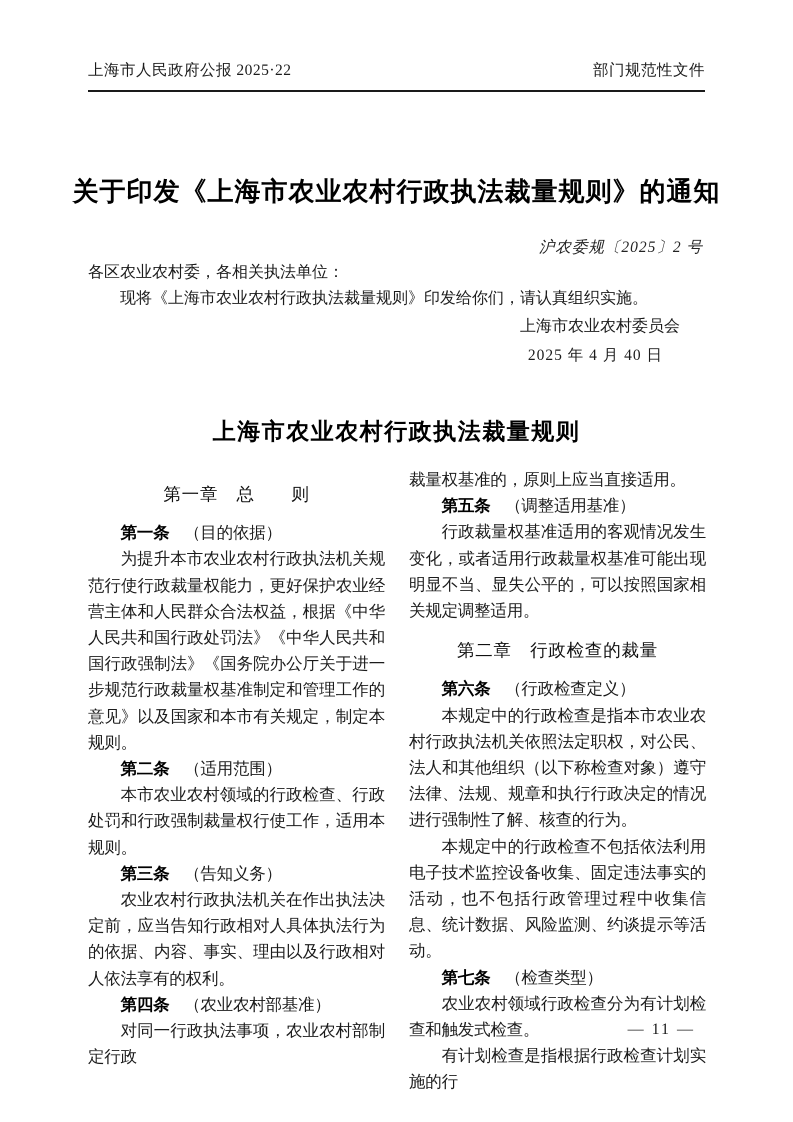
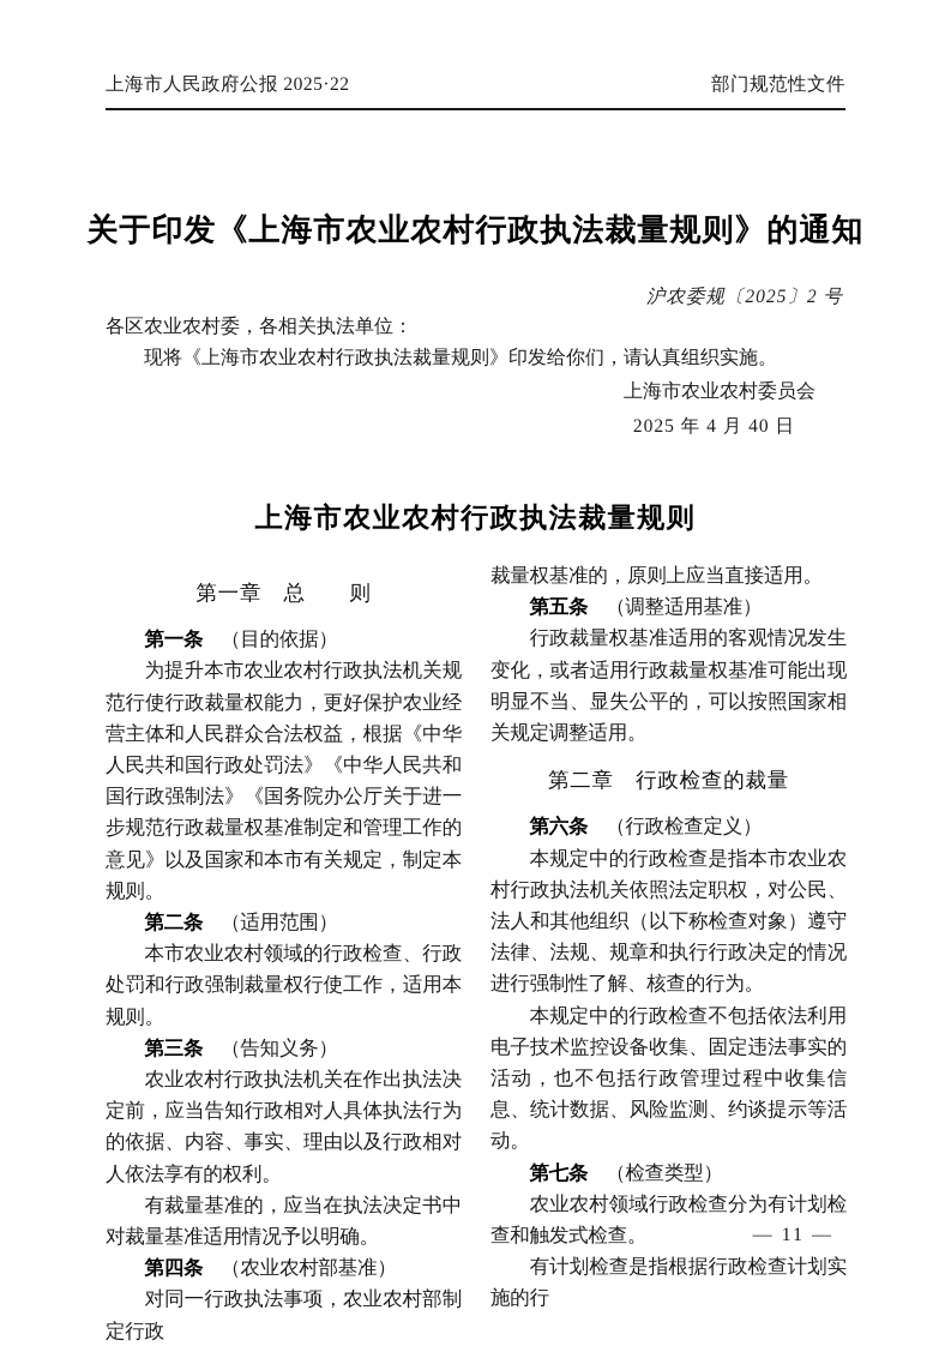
  上海市人民政府公报 2025·22
  部门规范性文件
  关于印发《上海市农业农村行政执法裁量规则》的通知
  沪农委规〔2025〕2 号
  各区农业农村委，各相关执法单位：
  现将《上海市农业农村行政执法裁量规则》印发给你们，请认真组织实施。
  上海市农业农村委员会
  2025 年 4 月 40 日
  上海市农业农村行政执法裁量规则
  第一章 总 则
  第一条 （目的依据）
  为提升本市农业农村行政执法机关规范行使行政裁量权能力，更好保护农业经营主体和人民群众合法权益，根据《中华人民共和国行政处罚法》《中华人民共和国行政强制法》《国务院办公厅关于进一步规范行政裁量权基准制定和管理工作的意见》以及国家和本市有关规定，制定本规则。
  第二条 （适用范围）
  本市农业农村领域的行政检查、行政处罚和行政强制裁量权行使工作，适用本规则。
  第三条 （告知义务）
  农业农村行政执法机关在作出执法决定前，应当告知行政相对人具体执法行为的依据、内容、事实、理由以及行政相对人依法享有的权利。
+ 有裁量基准的，应当在执法决定书中对裁量基准适用情况予以明确。
  第四条 （农业农村部基准）
  对同一行政执法事项，农业农村部制定行政
  裁量权基准的，原则上应当直接适用。
  第五条 （调整适用基准）
  行政裁量权基准适用的客观情况发生变化，或者适用行政裁量权基准可能出现明显不当、显失公平的，可以按照国家相关规定调整适用。
  第二章 行政检查的裁量
  第六条 （行政检查定义）
  本规定中的行政检查是指本市农业农村行政执法机关依照法定职权，对公民、法人和其他组织（以下称检查对象）遵守法律、法规、规章和执行行政决定的情况进行强制性了解、核查的行为。
  本规定中的行政检查不包括依法利用电子技术监控设备收集、固定违法事实的活动，也不包括行政管理过程中收集信息、统计数据、风险监测、约谈提示等活动。
  第七条 （检查类型）
  农业农村领域行政检查分为有计划检查和触发式检查。
  有计划检查是指根据行政检查计划实施的行
  — 11 —
